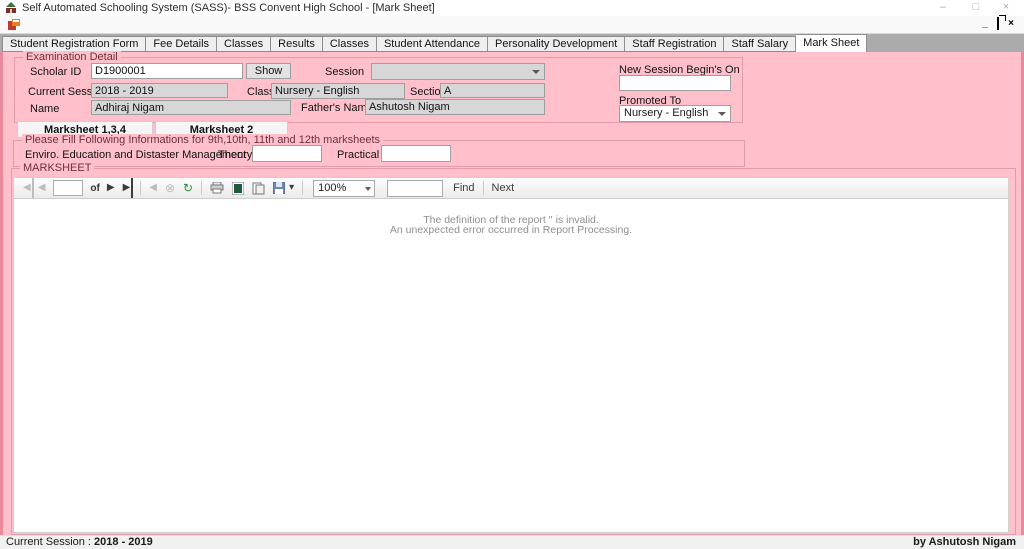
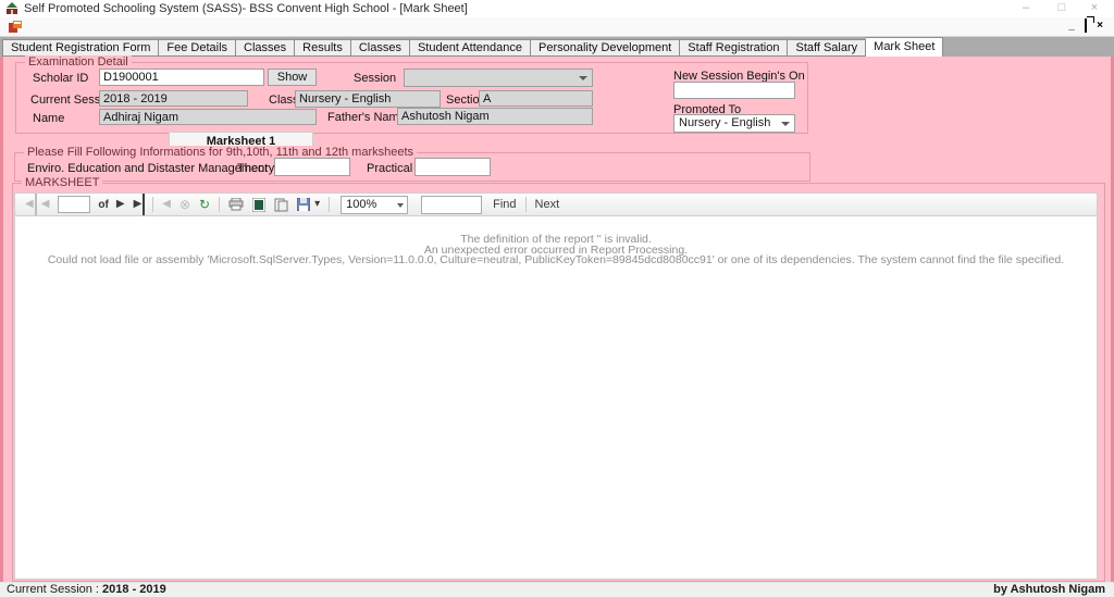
- Self Automated Schooling System (SASS)- BSS Convent High School - [Mark Sheet]
+ Self Promoted Schooling System (SASS)- BSS Convent High School - [Mark Sheet]
  –
  □
  ×
  _
  ×
  Student Registration Form
  Fee Details
  Classes
  Results
  Classes
  Student Attendance
  Personality Development
  Staff Registration
  Staff Salary
  Mark Sheet
  Examination Detail
  Scholar ID
  D1900001
  Show
  Session
  Current Sess
  2018 - 2019
  Clas
  Nursery - English
  Sectio
  A
  Name
  Adhiraj Nigam
  Father's Nam
  Ashutosh Nigam
  New Session Begin's On
  Promoted To
  Nursery - English
- Marksheet 1,3,4
- Marksheet 2
+ Marksheet 1
  Please Fill Following Informations for 9th,10th, 11th and 12th marksheets
  Enviro. Education and Distaster Management
  Theory
  Practical
  MARKSHEET
  ◀
  ◀
  of
  ▶
  ▶
  ◀
  ⊗
  ↻
  ▾
  100%
  Find
  Next
  The definition of the report '' is invalid.
  An unexpected error occurred in Report Processing.
+ Could not load file or assembly 'Microsoft.SqlServer.Types, Version=11.0.0.0, Culture=neutral, PublicKeyToken=89845dcd8080cc91' or one of its dependencies. The system cannot find the file specified.
  Current Session : 2018 - 2019
  by Ashutosh Nigam
